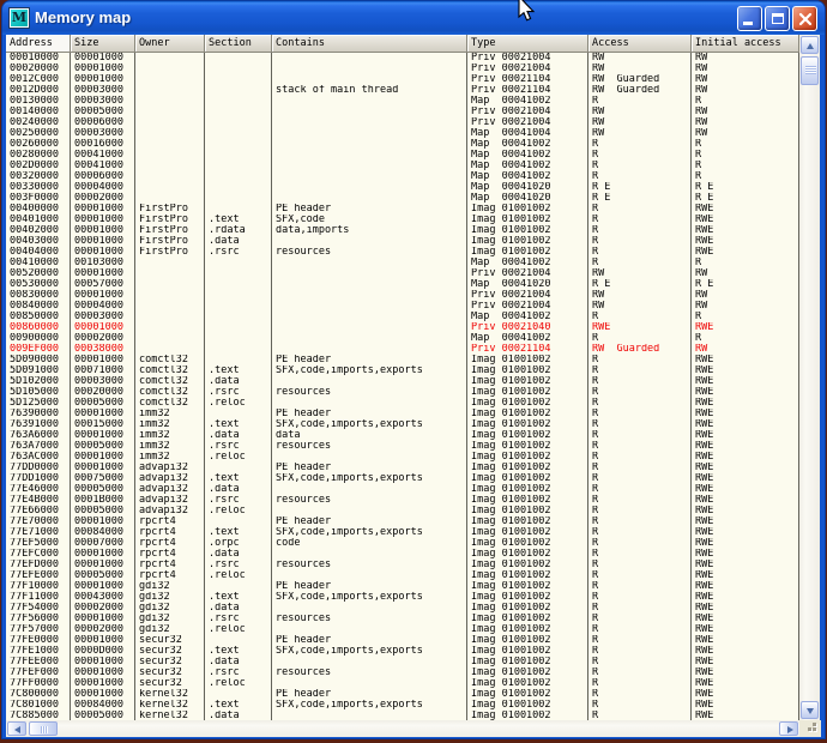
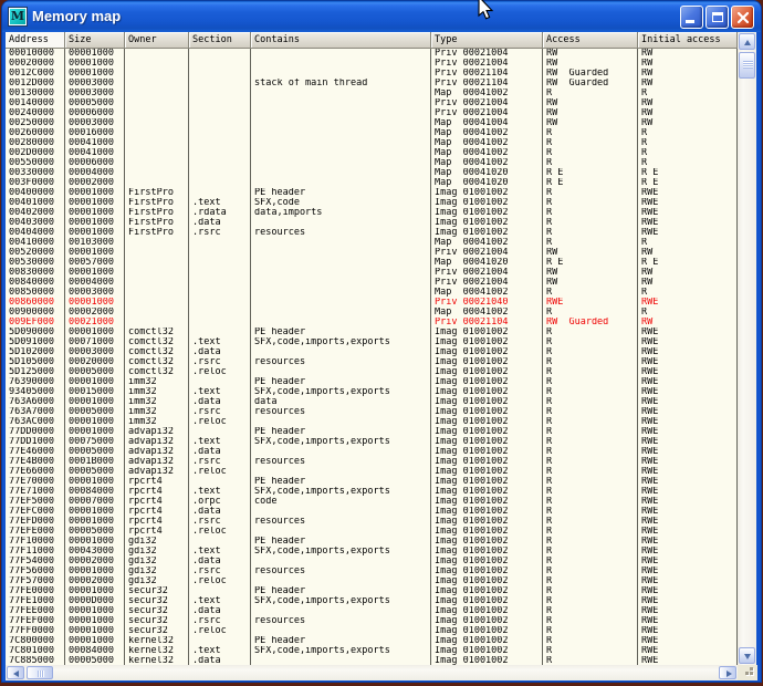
  M
  Memory map
  Address
  Size
  Owner
  Section
  Contains
  Type
  Access
  Initial access
  00010000
  00001000
  Priv 00021004
  RW
  RW
  00020000
  00001000
  Priv 00021004
  RW
  RW
  0012C000
  00001000
  Priv 00021104
  RW Guarded
  RW
  0012D000
  00003000
  stack of main thread
  Priv 00021104
  RW Guarded
  RW
  00130000
  00003000
  Map 00041002
  R
  R
  00140000
  00005000
  Priv 00021004
  RW
  RW
  00240000
  00006000
  Priv 00021004
  RW
  RW
  00250000
  00003000
  Map 00041004
  RW
  RW
  00260000
  00016000
  Map 00041002
  R
  R
  00280000
  00041000
  Map 00041002
  R
  R
  002D0000
  00041000
  Map 00041002
  R
  R
- 00320000
+ 00550000
  00006000
  Map 00041002
  R
  R
  00330000
  00004000
  Map 00041020
  R E
  R E
  003F0000
  00002000
  Map 00041020
  R E
  R E
  00400000
  00001000
  FirstPro
  PE header
  Imag 01001002
  R
  RWE
  00401000
  00001000
  FirstPro
  .text
  SFX,code
  Imag 01001002
  R
  RWE
  00402000
  00001000
  FirstPro
  .rdata
  data,imports
  Imag 01001002
  R
  RWE
  00403000
  00001000
  FirstPro
  .data
  Imag 01001002
  R
  RWE
  00404000
  00001000
  FirstPro
  .rsrc
  resources
  Imag 01001002
  R
  RWE
  00410000
  00103000
  Map 00041002
  R
  R
  00520000
  00001000
  Priv 00021004
  RW
  RW
  00530000
  00057000
  Map 00041020
  R E
  R E
  00830000
  00001000
  Priv 00021004
  RW
  RW
  00840000
  00004000
  Priv 00021004
  RW
  RW
  00850000
  00003000
  Map 00041002
  R
  R
  00860000
  00001000
  Priv 00021040
  RWE
  RWE
  00900000
  00002000
  Map 00041002
  R
  R
  009EF000
- 00038000
+ 00021000
  Priv 00021104
  RW Guarded
  RW
  5D090000
  00001000
  comctl32
  PE header
  Imag 01001002
  R
  RWE
  5D091000
  00071000
  comctl32
  .text
  SFX,code,imports,exports
  Imag 01001002
  R
  RWE
  5D102000
  00003000
  comctl32
  .data
  Imag 01001002
  R
  RWE
  5D105000
  00020000
  comctl32
  .rsrc
  resources
  Imag 01001002
  R
  RWE
  5D125000
  00005000
  comctl32
  .reloc
  Imag 01001002
  R
  RWE
  76390000
  00001000
  imm32
  PE header
  Imag 01001002
  R
  RWE
- 76391000
+ 93405000
  00015000
  imm32
  .text
  SFX,code,imports,exports
  Imag 01001002
  R
  RWE
  763A6000
  00001000
  imm32
  .data
  data
  Imag 01001002
  R
  RWE
  763A7000
  00005000
  imm32
  .rsrc
  resources
  Imag 01001002
  R
  RWE
  763AC000
  00001000
  imm32
  .reloc
  Imag 01001002
  R
  RWE
  77DD0000
  00001000
  advapi32
  PE header
  Imag 01001002
  R
  RWE
  77DD1000
  00075000
  advapi32
  .text
  SFX,code,imports,exports
  Imag 01001002
  R
  RWE
  77E46000
  00005000
  advapi32
  .data
  Imag 01001002
  R
  RWE
  77E4B000
  0001B000
  advapi32
  .rsrc
  resources
  Imag 01001002
  R
  RWE
  77E66000
  00005000
  advapi32
  .reloc
  Imag 01001002
  R
  RWE
  77E70000
  00001000
  rpcrt4
  PE header
  Imag 01001002
  R
  RWE
  77E71000
  00084000
  rpcrt4
  .text
  SFX,code,imports,exports
  Imag 01001002
  R
  RWE
  77EF5000
  00007000
  rpcrt4
  .orpc
  code
  Imag 01001002
  R
  RWE
  77EFC000
  00001000
  rpcrt4
  .data
  Imag 01001002
  R
  RWE
  77EFD000
  00001000
  rpcrt4
  .rsrc
  resources
  Imag 01001002
  R
  RWE
  77EFE000
  00005000
  rpcrt4
  .reloc
  Imag 01001002
  R
  RWE
  77F10000
  00001000
  gdi32
  PE header
  Imag 01001002
  R
  RWE
  77F11000
  00043000
  gdi32
  .text
  SFX,code,imports,exports
  Imag 01001002
  R
  RWE
  77F54000
  00002000
  gdi32
  .data
  Imag 01001002
  R
  RWE
  77F56000
  00001000
  gdi32
  .rsrc
  resources
  Imag 01001002
  R
  RWE
  77F57000
  00002000
  gdi32
  .reloc
  Imag 01001002
  R
  RWE
  77FE0000
  00001000
  secur32
  PE header
  Imag 01001002
  R
  RWE
  77FE1000
  0000D000
  secur32
  .text
  SFX,code,imports,exports
  Imag 01001002
  R
  RWE
  77FEE000
  00001000
  secur32
  .data
  Imag 01001002
  R
  RWE
  77FEF000
  00001000
  secur32
  .rsrc
  resources
  Imag 01001002
  R
  RWE
  77FF0000
  00001000
  secur32
  .reloc
  Imag 01001002
  R
  RWE
  7C800000
  00001000
  kernel32
  PE header
  Imag 01001002
  R
  RWE
  7C801000
  00084000
  kernel32
  .text
  SFX,code,imports,exports
  Imag 01001002
  R
  RWE
  7C885000
  00005000
  kernel32
  .data
  Imag 01001002
  R
  RWE
